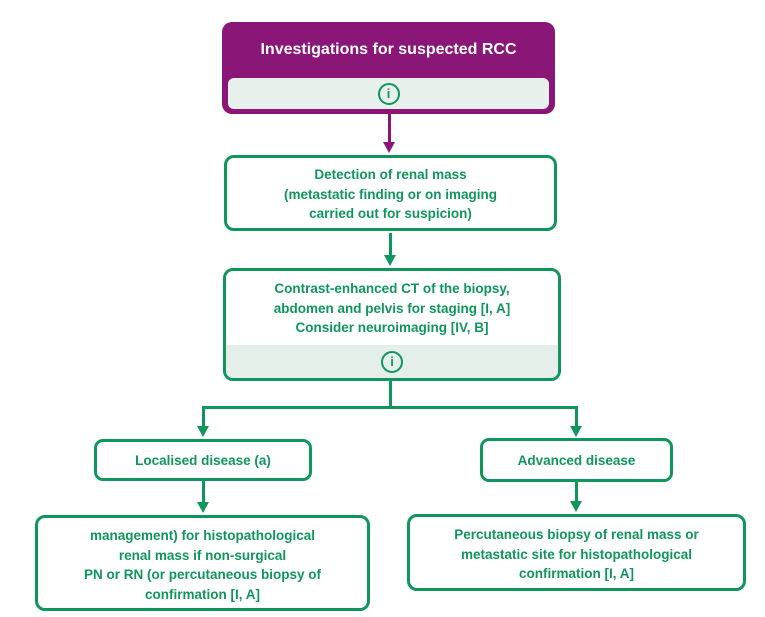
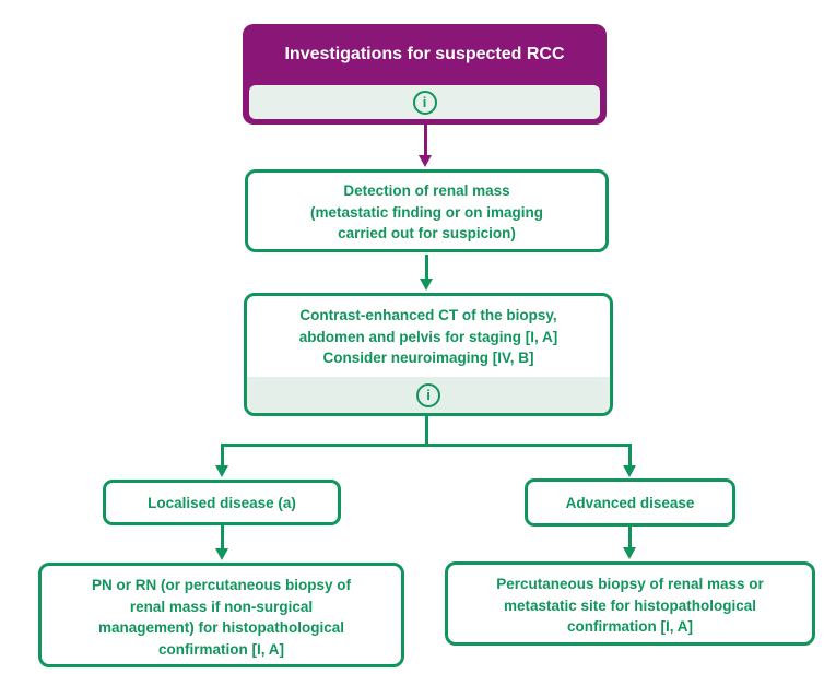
  Investigations for suspected RCC
  i
  Detection of renal mass
  (metastatic finding or on imaging
  carried out for suspicion)
  Contrast-enhanced CT of the biopsy,
  abdomen and pelvis for staging [I, A]
  Consider neuroimaging [IV, B]
  i
  Localised disease (a)
  Advanced disease
- management) for histopathological
+ PN or RN (or percutaneous biopsy of
  renal mass if non-surgical
- PN or RN (or percutaneous biopsy of
+ management) for histopathological
  confirmation [I, A]
  Percutaneous biopsy of renal mass or
  metastatic site for histopathological
  confirmation [I, A]
